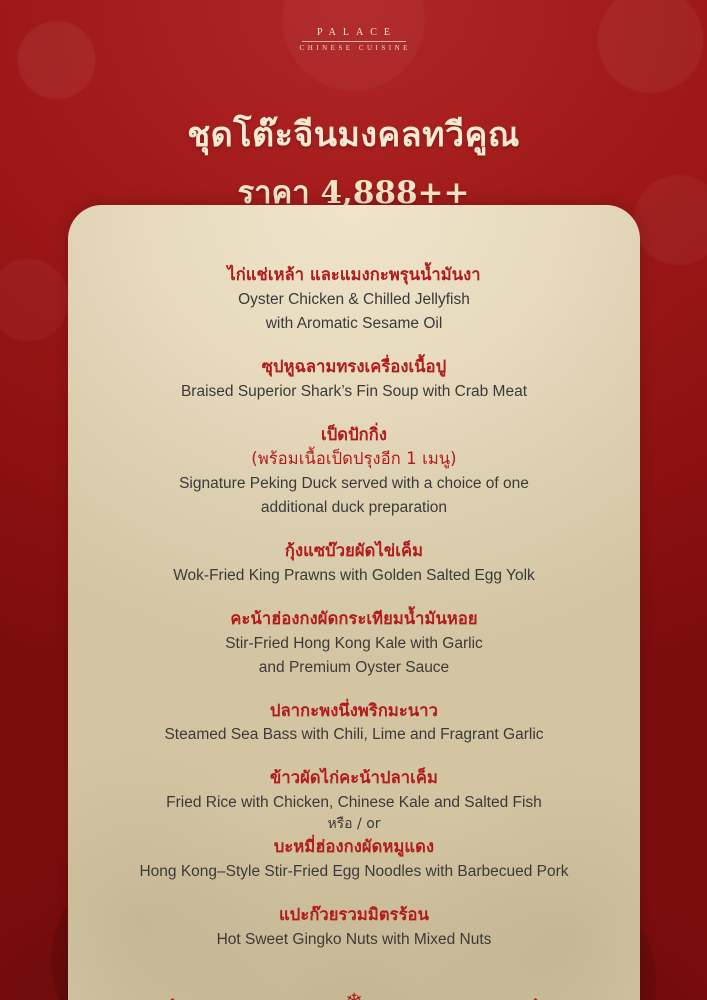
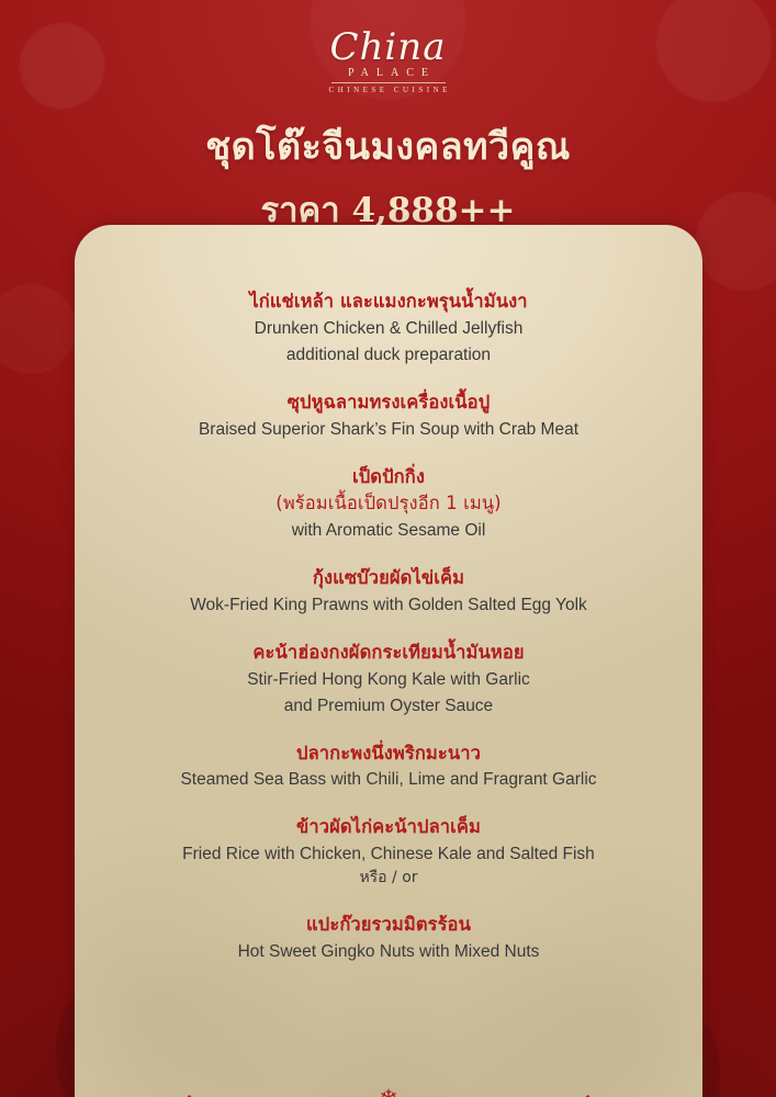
+ China
  PALACE
  CHINESE CUISINE
  ชุดโต๊ะจีนมงคลทวีคูณ
  ราคา 4,888++
  ไก่แช่เหล้า และแมงกะพรุนน้ำมันงา
- Oyster Chicken & Chilled Jellyfish
+ Drunken Chicken & Chilled Jellyfish
- with Aromatic Sesame Oil
+ additional duck preparation
  ซุปหูฉลามทรงเครื่องเนื้อปู
  Braised Superior Shark’s Fin Soup with Crab Meat
  เป็ดปักกิ่ง
  (พร้อมเนื้อเป็ดปรุงอีก 1 เมนู)
- Signature Peking Duck served with a choice of one
- additional duck preparation
+ with Aromatic Sesame Oil
  กุ้งแซบ๊วยผัดไข่เค็ม
  Wok-Fried King Prawns with Golden Salted Egg Yolk
  คะน้าฮ่องกงผัดกระเทียมน้ำมันหอย
  Stir-Fried Hong Kong Kale with Garlic
  and Premium Oyster Sauce
  ปลากะพงนึ่งพริกมะนาว
  Steamed Sea Bass with Chili, Lime and Fragrant Garlic
  ข้าวผัดไก่คะน้าปลาเค็ม
  Fried Rice with Chicken, Chinese Kale and Salted Fish
  หรือ / or
- บะหมี่ฮ่องกงผัดหมูแดง
- Hong Kong–Style Stir-Fried Egg Noodles with Barbecued Pork
  แปะก๊วยรวมมิตรร้อน
  Hot Sweet Gingko Nuts with Mixed Nuts
